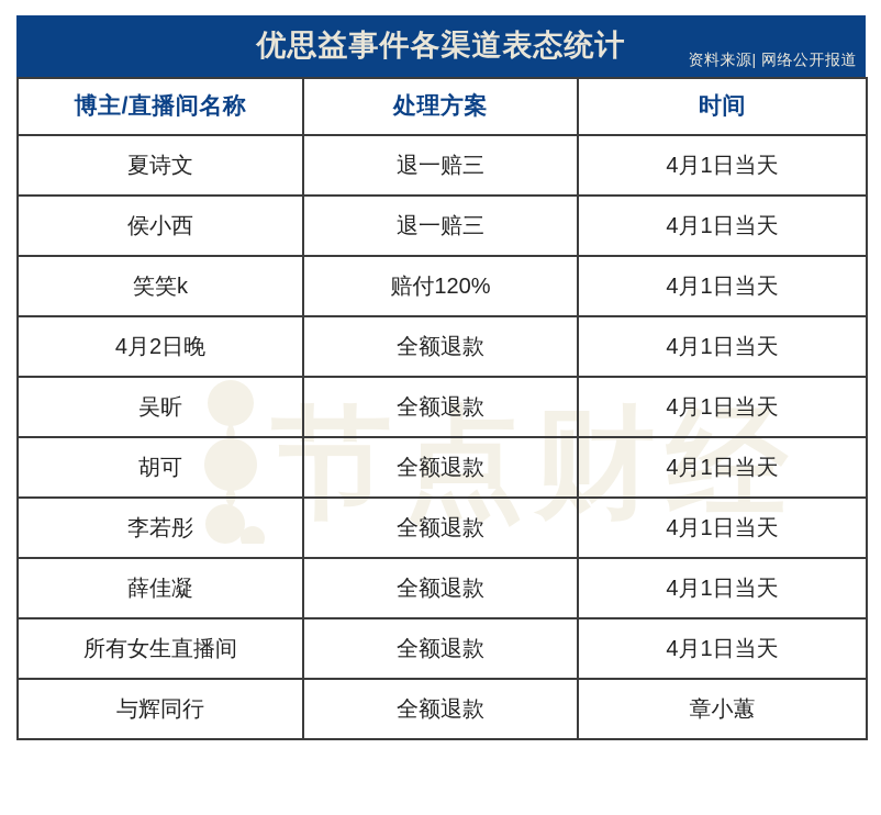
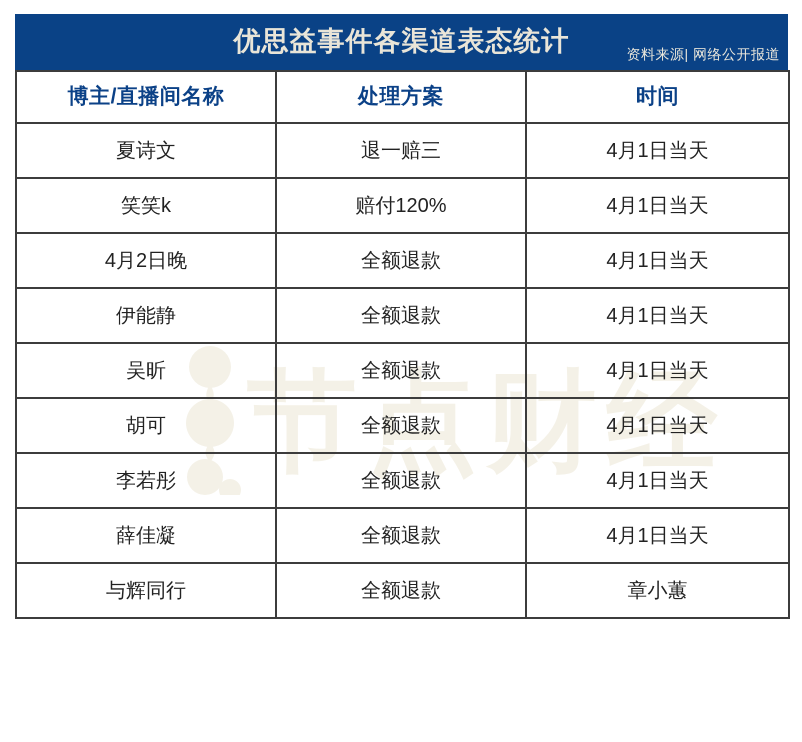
  节点财经
  优思益事件各渠道表态统计
  资料来源| 网络公开报道
  博主/直播间名称	处理方案	时间
  夏诗文	退一赔三	4月1日当天
- 侯小西	退一赔三	4月1日当天
  笑笑k	赔付120%	4月1日当天
  4月2日晚	全额退款	4月1日当天
+ 伊能静	全额退款	4月1日当天
  吴昕	全额退款	4月1日当天
  胡可	全额退款	4月1日当天
  李若彤	全额退款	4月1日当天
  薛佳凝	全额退款	4月1日当天
- 所有女生直播间	全额退款	4月1日当天
  与辉同行	全额退款	章小蕙
